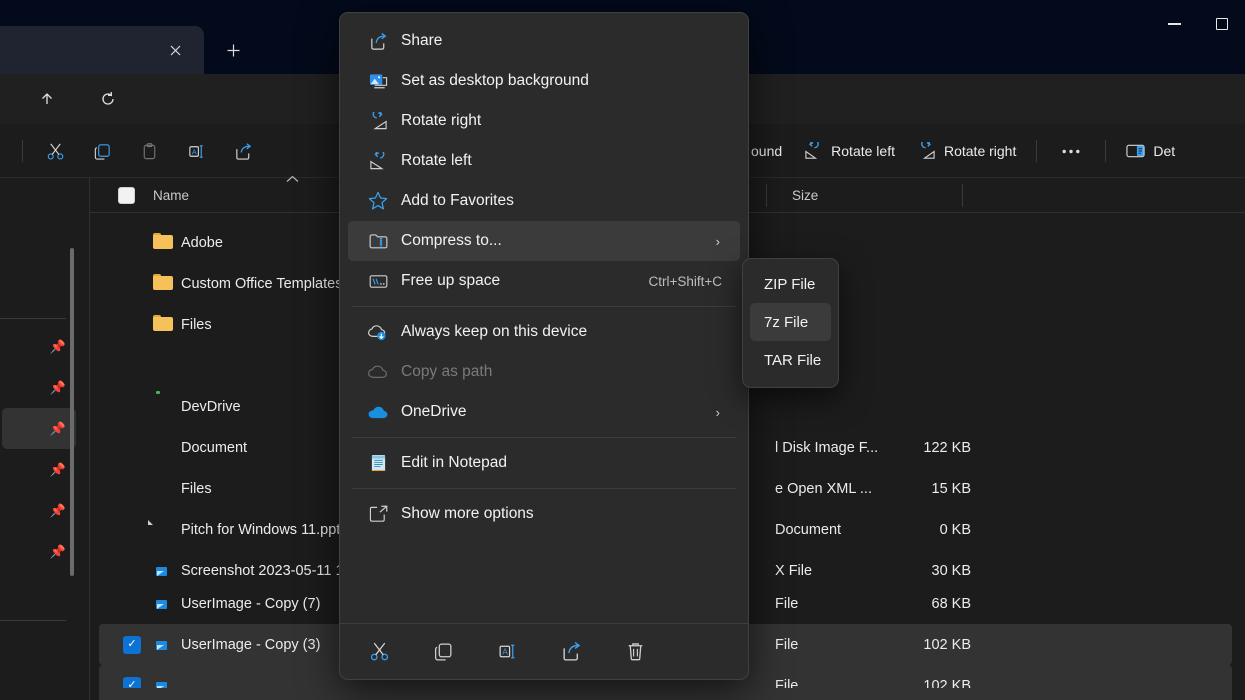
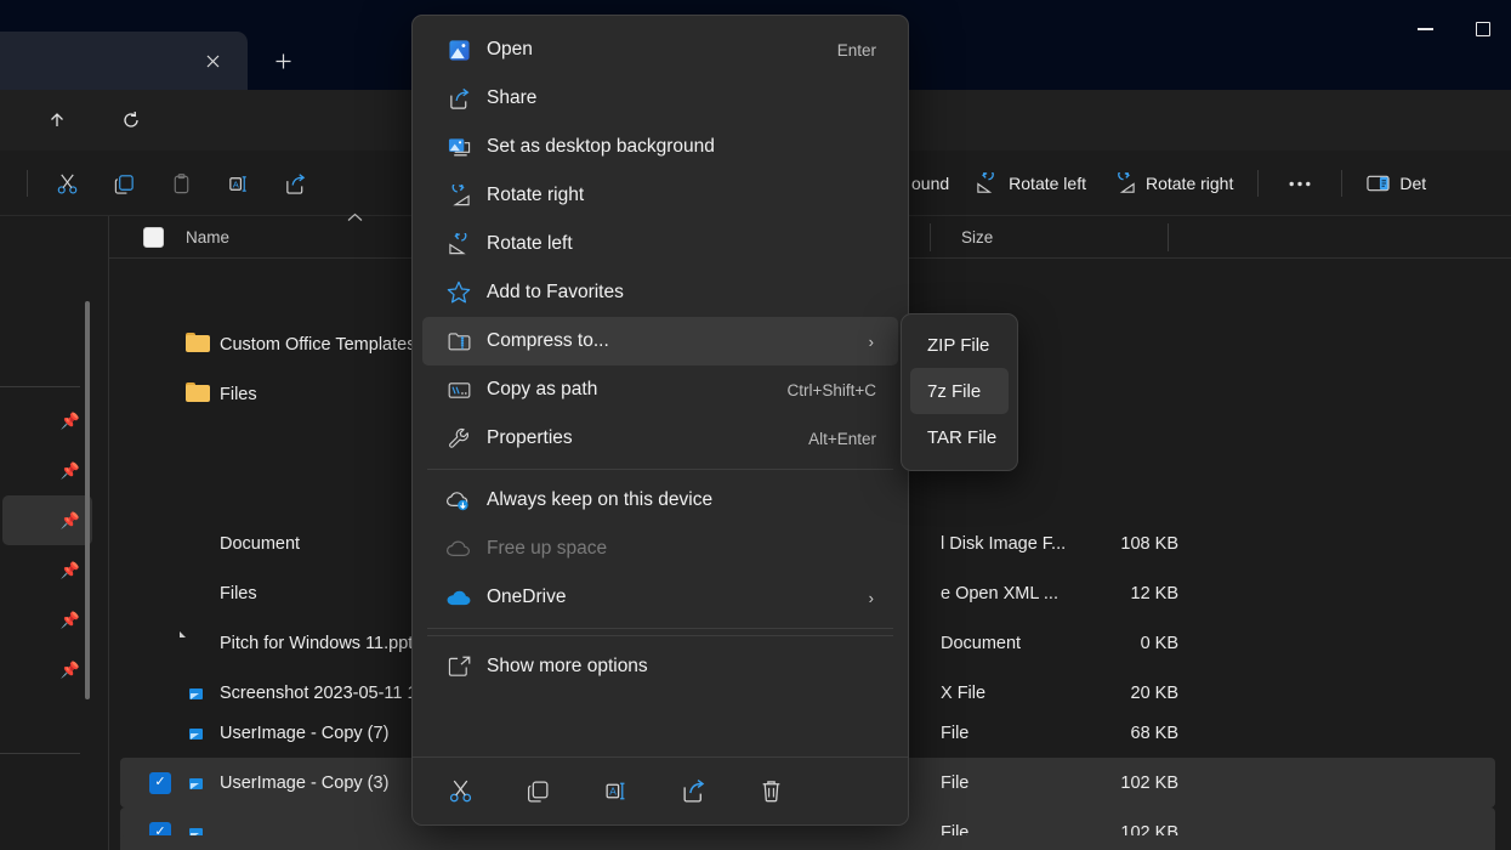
  A
  ound
  Rotate left
  Rotate right
  Det
  📌
  📌
  📌
  📌
  📌
  📌
  Name
  Size
- Adobe
  Custom Office Template
  Files
- DevDrive
  Document
  l Disk Image F...
- 122 KB
+ 108 KB
  Files
  e Open XML ...
- 15 KB
+ 12 KB
  Pitch for Windows 11.pp
  Document
  0 KB
  Screenshot 2023-05-11
  X File
- 30 KB
+ 20 KB
  UserImage - Copy (7)
  File
  68 KB
  ✓
  UserImage - Copy (3)
  File
  102 KB
  ✓
  File
  102 KB
+ Open
+ Enter
  Share
  Set as desktop background
  Rotate right
  Rotate left
  Add to Favorites
  Compress to...
  ›
- Free up space
+ Copy as path
  Ctrl+Shift+C
+ Properties
+ Alt+Enter
  Always keep on this device
- Copy as path
+ Free up space
  OneDrive
  ›
- Edit in Notepad
  Show more options
  A
  ZIP File
  7z File
  TAR File
